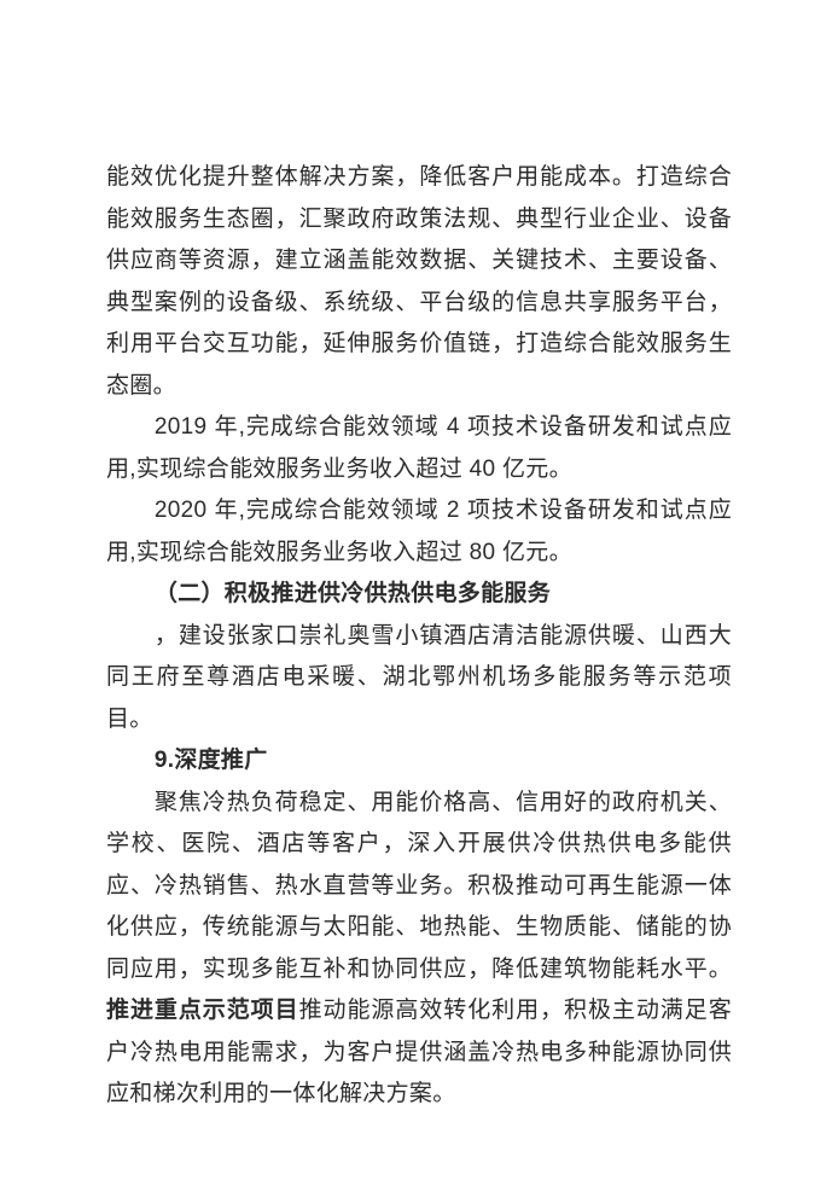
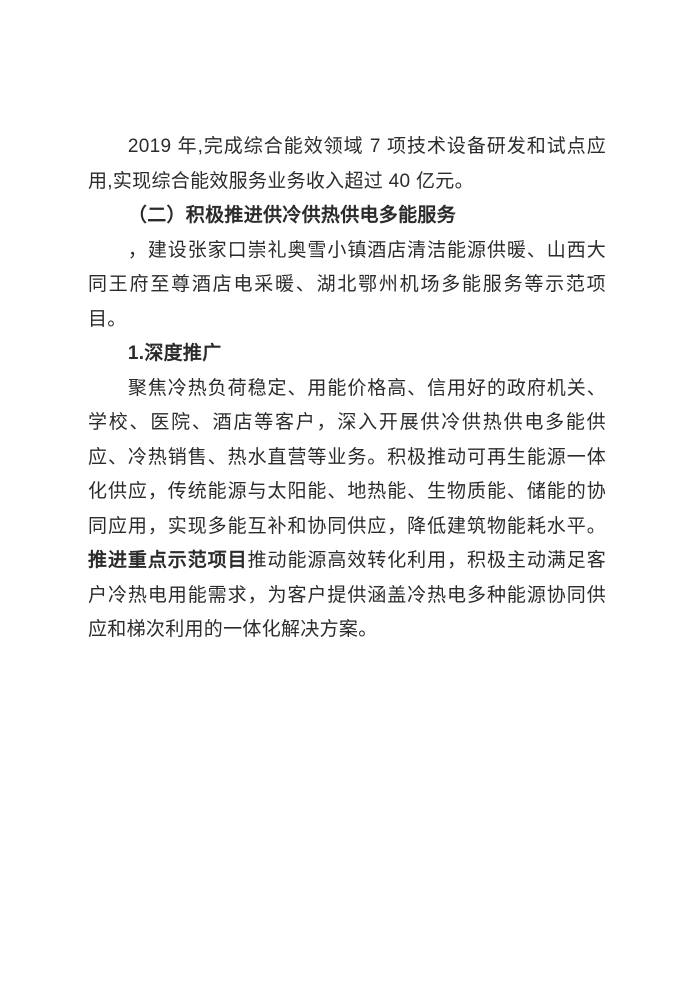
- 能效优化提升整体解决方案，降低客户用能成本。打造综合能效服务生态圈，汇聚政府政策法规、典型行业企业、设备供应商等资源，建立涵盖能效数据、关键技术、主要设备、典型案例的设备级、系统级、平台级的信息共享服务平台，利用平台交互功能，延伸服务价值链，打造综合能效服务生态圈。
- 2019 年,完成综合能效领域 4 项技术设备研发和试点应用,实现综合能效服务业务收入超过 40 亿元。
+ 2019 年,完成综合能效领域 7 项技术设备研发和试点应用,实现综合能效服务业务收入超过 40 亿元。
- 2020 年,完成综合能效领域 2 项技术设备研发和试点应用,实现综合能效服务业务收入超过 80 亿元。
  （二）积极推进供冷供热供电多能服务
  ，建设张家口崇礼奥雪小镇酒店清洁能源供暖、山西大同王府至尊酒店电采暖、湖北鄂州机场多能服务等示范项目。
- 9.深度推广
+ 1.深度推广
  聚焦冷热负荷稳定、用能价格高、信用好的政府机关、学校、医院、酒店等客户，深入开展供冷供热供电多能供应、冷热销售、热水直营等业务。积极推动可再生能源一体化供应，传统能源与太阳能、地热能、生物质能、储能的协同应用，实现多能互补和协同供应，降低建筑物能耗水平。推进重点示范项目推动能源高效转化利用，积极主动满足客户冷热电用能需求，为客户提供涵盖冷热电多种能源协同供应和梯次利用的一体化解决方案。
